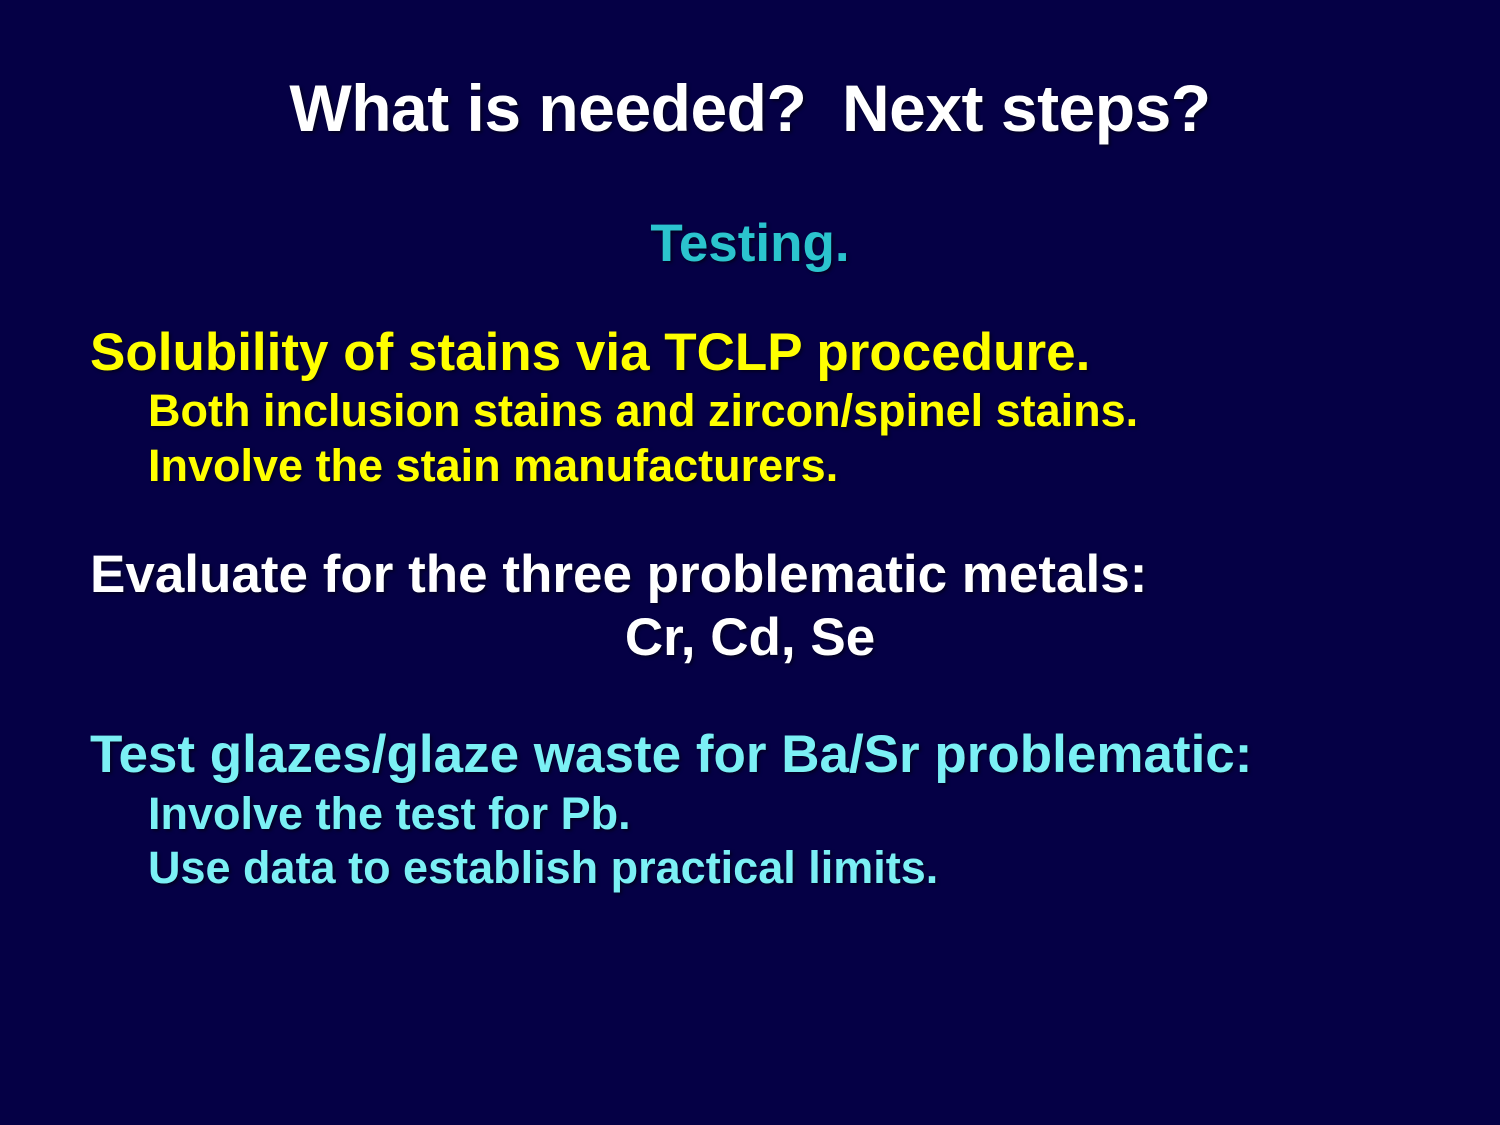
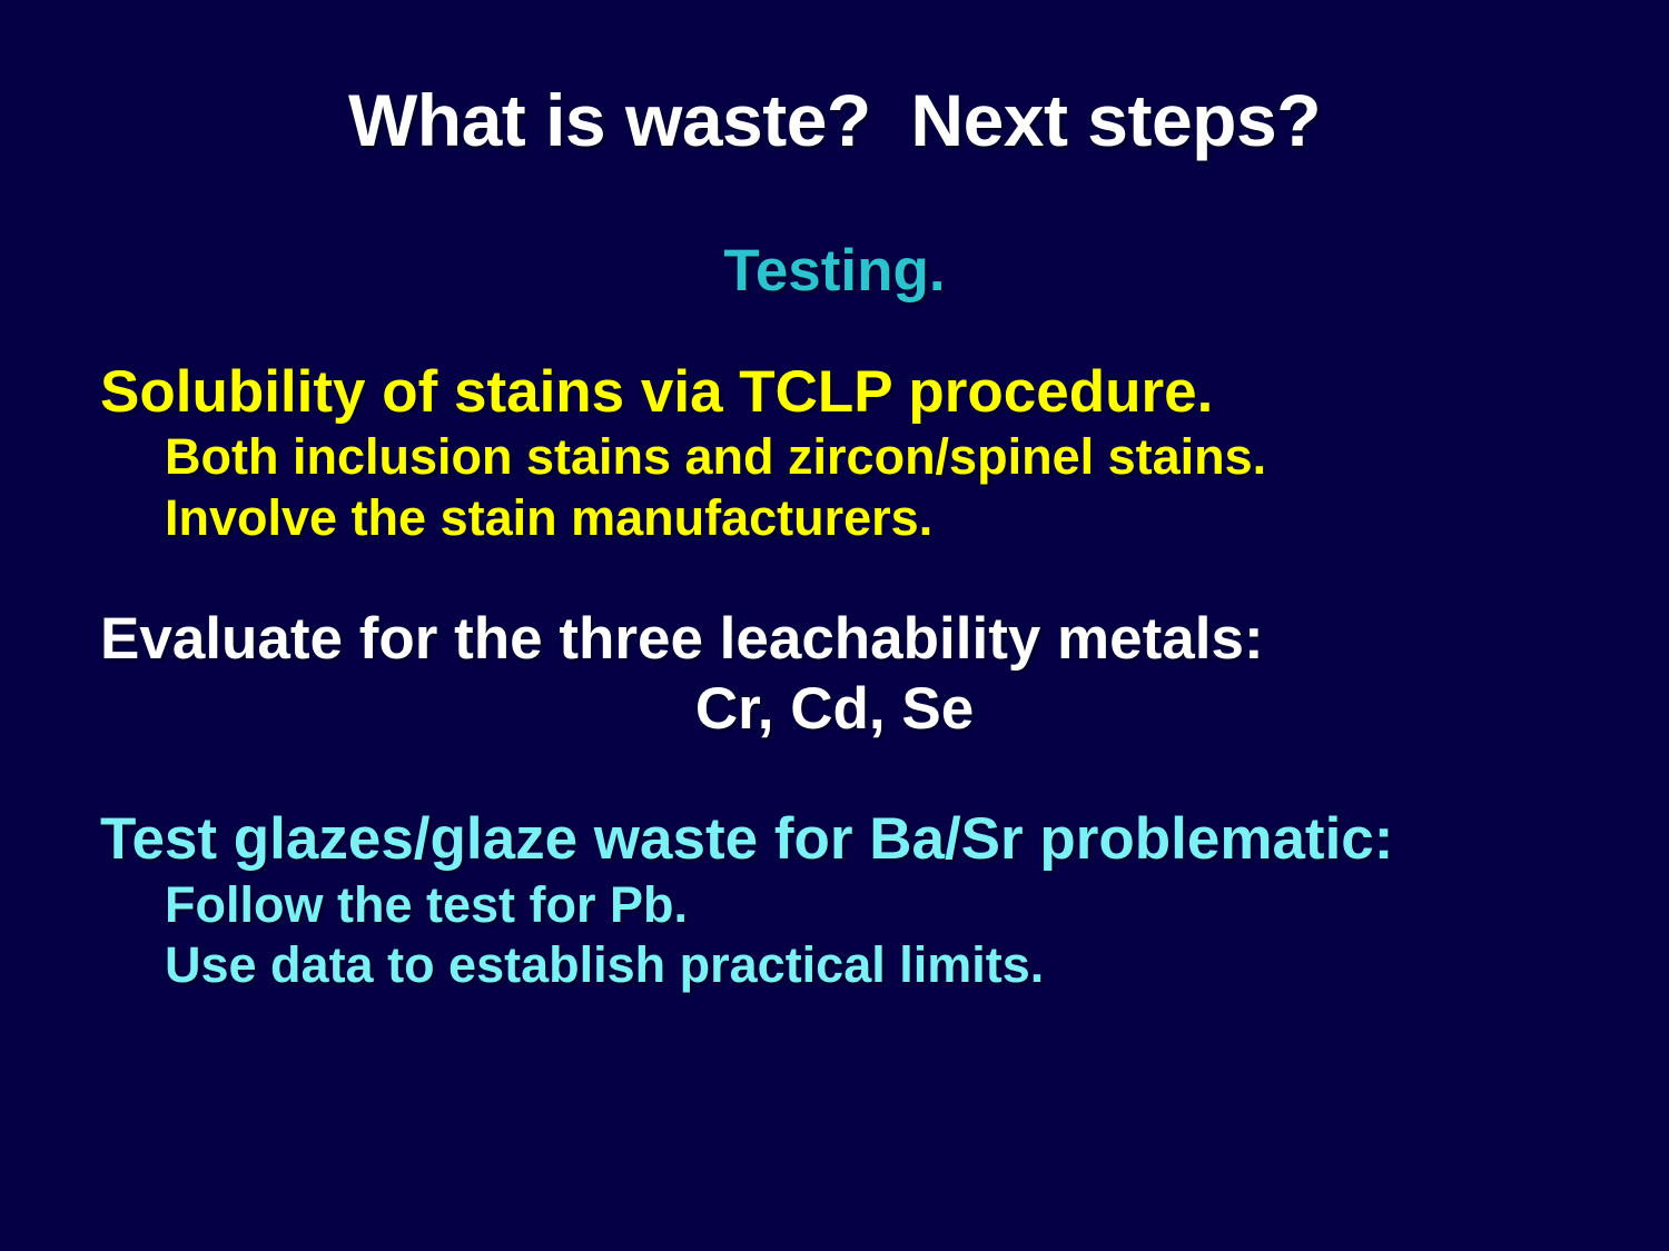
- What is needed? Next steps?
+ What is waste? Next steps?
  Testing.
  Solubility of stains via TCLP procedure.
  Both inclusion stains and zircon/spinel stains.
  Involve the stain manufacturers.
- Evaluate for the three problematic metals:
+ Evaluate for the three leachability metals:
  Cr, Cd, Se
  Test glazes/glaze waste for Ba/Sr problematic:
- Involve the test for Pb.
+ Follow the test for Pb.
  Use data to establish practical limits.
